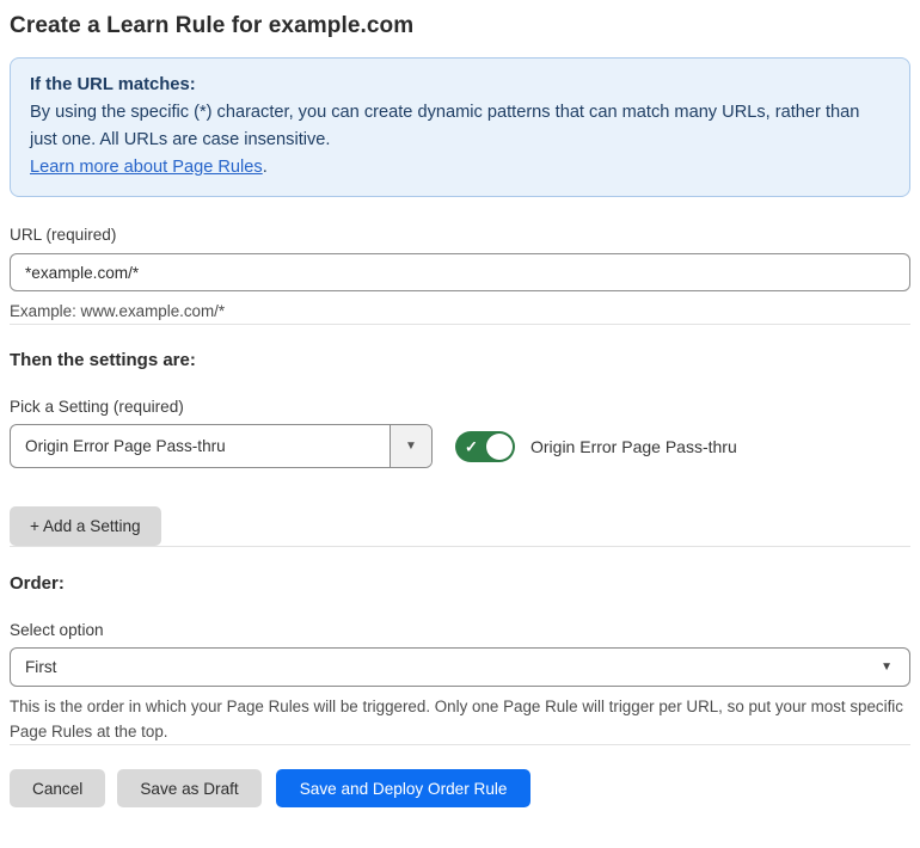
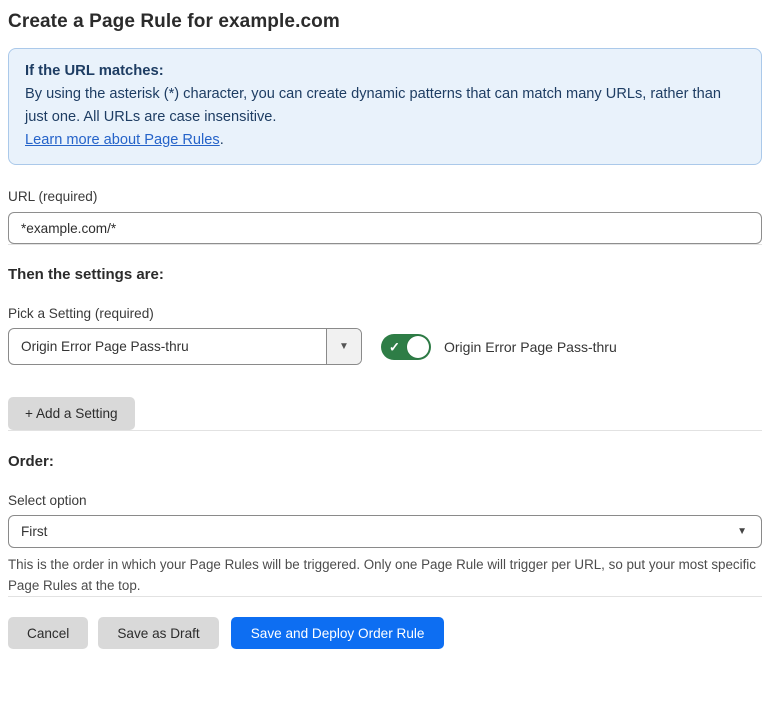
- Create a Learn Rule for example.com
+ Create a Page Rule for example.com
  If the URL matches:
- By using the specific (*) character, you can create dynamic patterns that can match many URLs, rather than just one. All URLs are case insensitive.
+ By using the asterisk (*) character, you can create dynamic patterns that can match many URLs, rather than just one. All URLs are case insensitive.
  Learn more about Page Rules.
  URL (required)
  *example.com/*
- Example: www.example.com/*
  Then the settings are:
  Pick a Setting (required)
  Origin Error Page Pass-thru
  ▼
  ✓
  Origin Error Page Pass-thru
  + Add a Setting
  Order:
  Select option
  First
  ▼
  This is the order in which your Page Rules will be triggered. Only one Page Rule will trigger per URL, so put your most specific Page Rules at the top.
  Cancel
  Save as Draft
  Save and Deploy Order Rule
